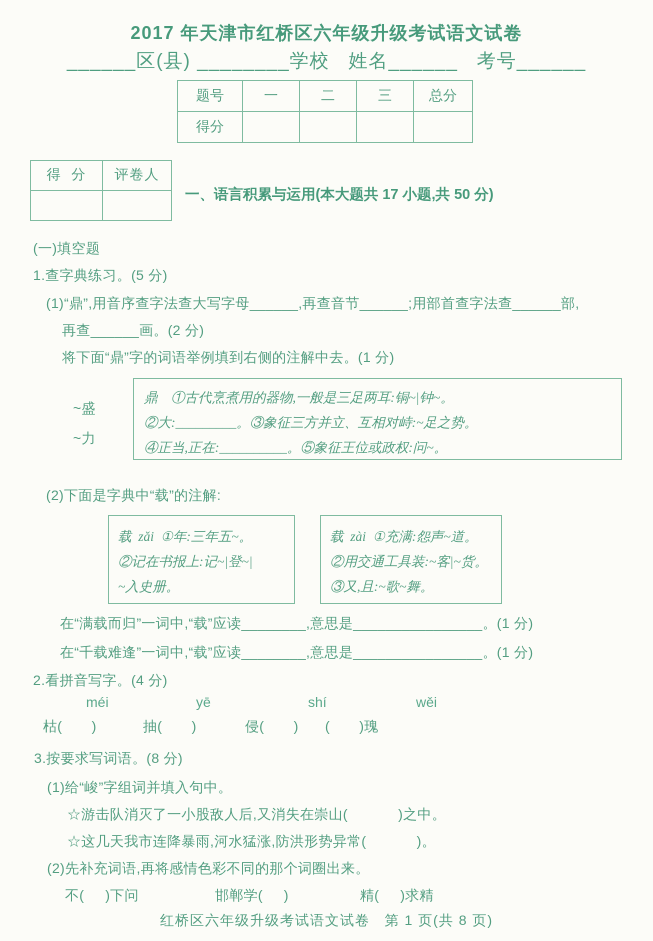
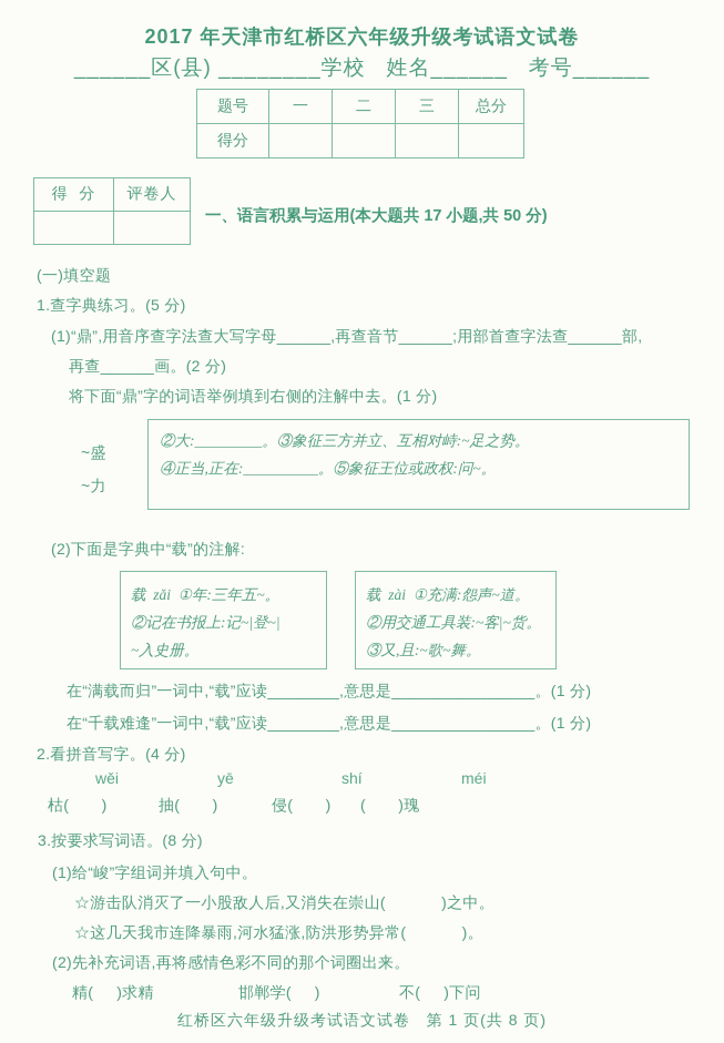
  2017 年天津市红桥区六年级升级考试语文试卷
  ______区(县) ________学校 姓名______ 考号______
  题号	一	二	三	总分
  得分
  得 分	评卷人
  一、语言积累与运用(本大题共 17 小题,共 50 分)
  (一)填空题
  1.查字典练习。(5 分)
  (1)“鼎”,用音序查字法查大写字母______,再查音节______;用部首查字法查______部,
  再查______画。(2 分)
  将下面“鼎”字的词语举例填到右侧的注解中去。(1 分)
  ~盛
  ~力
- 鼎 ①古代烹煮用的器物,一般是三足两耳:铜~|钟~。
  ②大:_________。③象征三方并立、互相对峙:~足之势。
  ④正当,正在:__________。⑤象征王位或政权:问~。
  (2)下面是字典中“载”的注解:
  载 zǎi ①年:三年五~。
  ②记在书报上:记~|登~|
  ~入史册。
  载 zài ①充满:怨声~道。
  ②用交通工具装:~客|~货。
  ③又,且:~歌~舞。
  在“满载而归”一词中,“载”应读________,意思是________________。(1 分)
  在“千载难逢”一词中,“载”应读________,意思是________________。(1 分)
  2.看拼音写字。(4 分)
- méi
+ wěi
  yē
  shí
- wěi
+ méi
  枯( )
  抽( )
  侵( )
  ( )瑰
  3.按要求写词语。(8 分)
  (1)给“峻”字组词并填入句中。
  ☆游击队消灭了一小股敌人后,又消失在崇山( )之中。
  ☆这几天我市连降暴雨,河水猛涨,防洪形势异常( )。
  (2)先补充词语,再将感情色彩不同的那个词圈出来。
- 不( )下问
+ 精( )求精
  邯郸学( )
- 精( )求精
+ 不( )下问
  红桥区六年级升级考试语文试卷 第 1 页(共 8 页)
